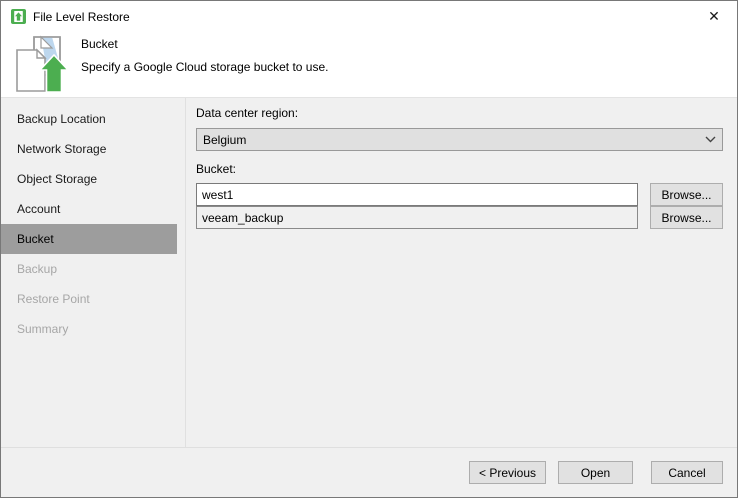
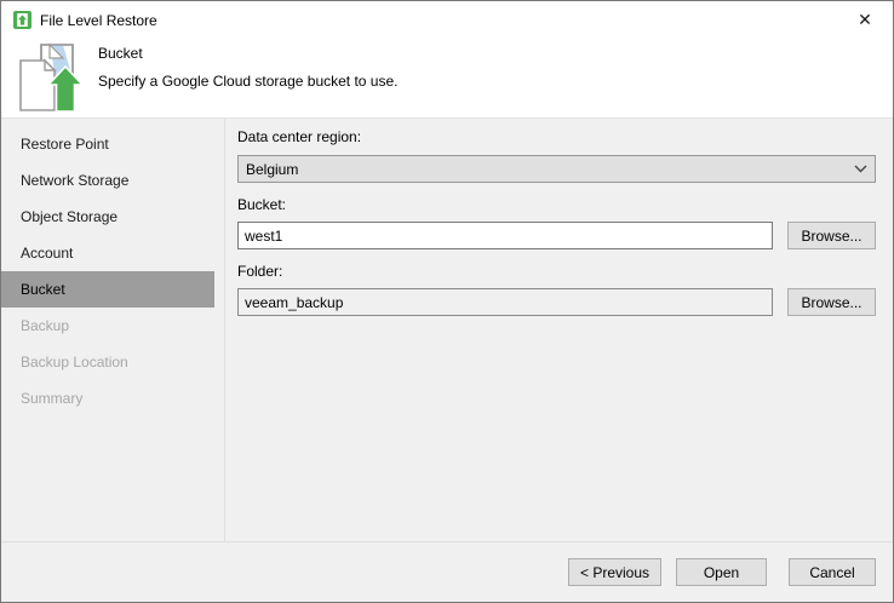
  File Level Restore
  ✕
  Bucket
  Specify a Google Cloud storage bucket to use.
- Backup Location
+ Restore Point
  Network Storage
  Object Storage
  Account
  Bucket
  Backup
- Restore Point
+ Backup Location
  Summary
  Data center region:
  Belgium
  Bucket:
  west1
  Browse...
+ Folder:
  veeam_backup
  Browse...
  < Previous
  Open
  Cancel
